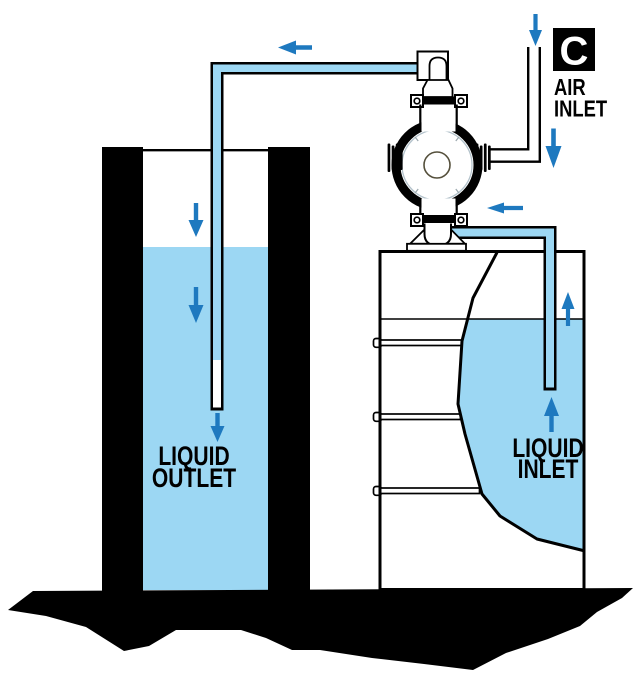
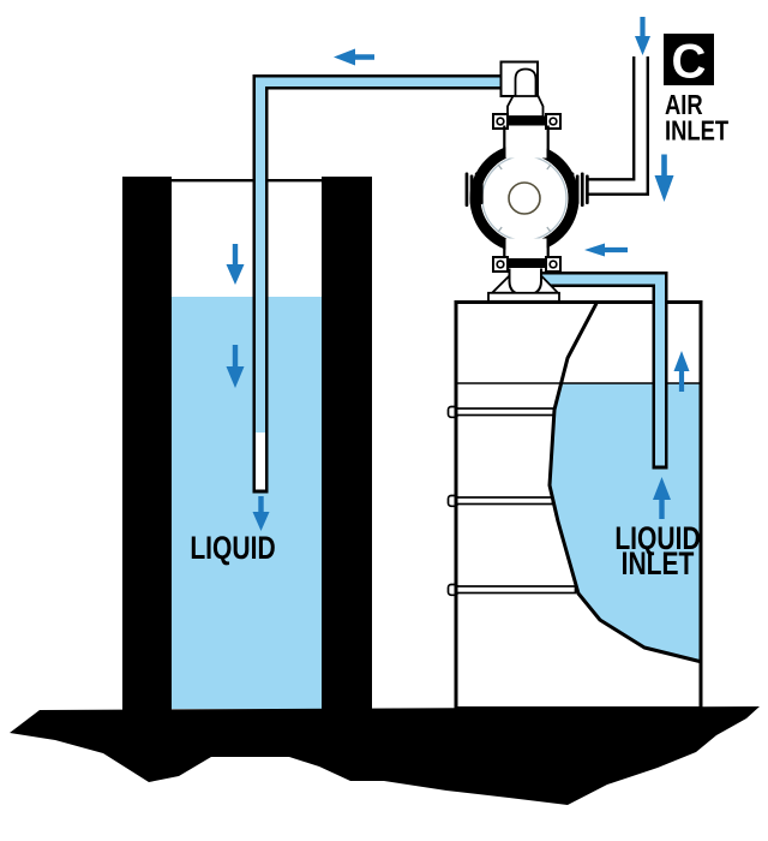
  C
  AIR
  INLET
  LIQUID
- OUTLET
  LIQUID
  INLET
